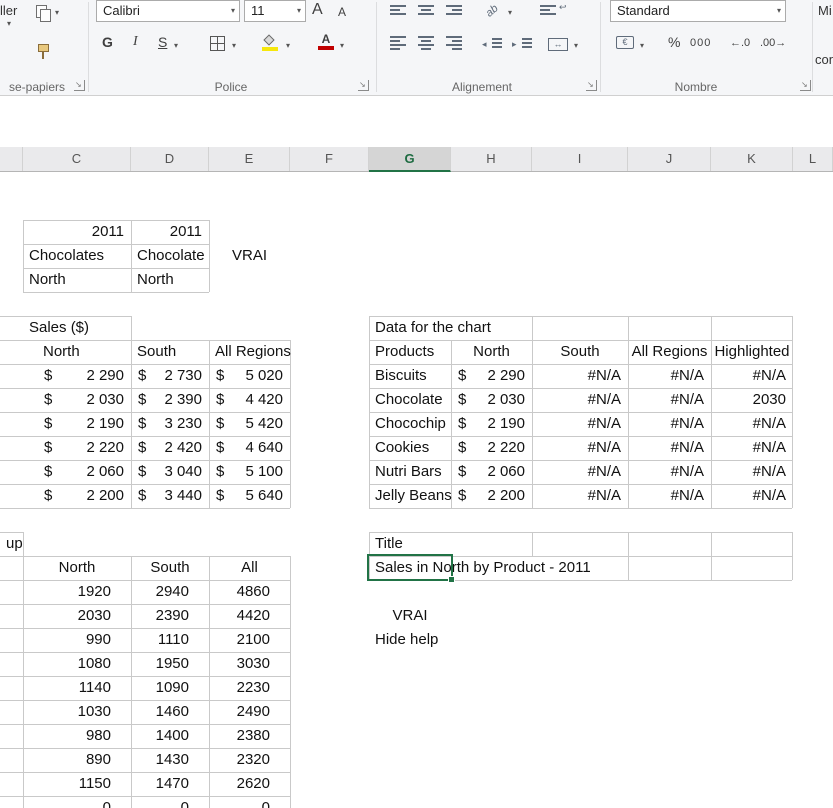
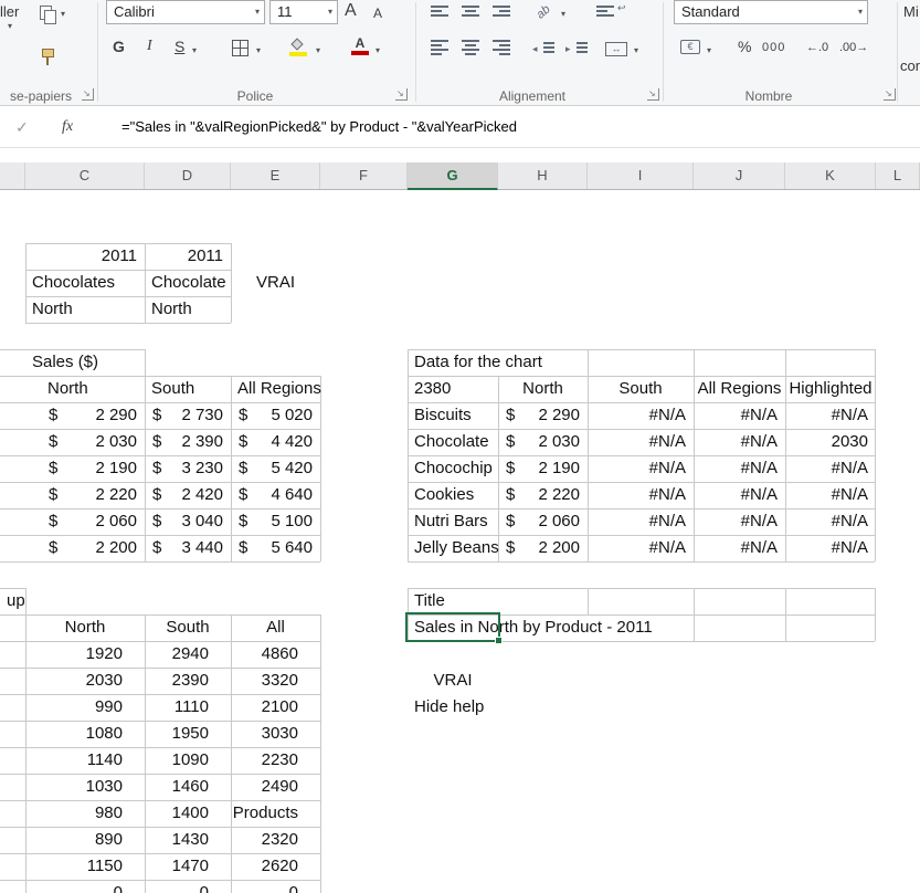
  ller
  ▾
  ▾
  se-papiers
  ↘
  Calibri
  ▾
  11
  ▾
  A
  A
  G
  I
  S
  ▾
  ▾
  ▾
  A
  ▾
  Police
  ↘
  ▾
  ↩
  ◂
  ▸
  ↔
  ▾
  Alignement
  ↘
  Standard
  ▾
  €
  ▾
  %
  000
  ←.0
  .00→
  Nombre
  ↘
  Mi
  con
+ ✓
+ fx
+ ="Sales in "&valRegionPicked&" by Product - "&valYearPicked
  C
  D
  E
  F
  G
  H
  I
  J
  K
  L
  2011
  2011
  Chocolates
  Chocolate
  VRAI
  North
  North
  Sales ($)
  Data for the chart
  North
  South
  All Regions
- Products
+ 2380
  North
  South
  All Regions
  Highlighted
  $
  2 290
  $
  2 730
  $
  5 020
  Biscuits
  $
  2 290
  #N/A
  #N/A
  #N/A
  $
  2 030
  $
  2 390
  $
  4 420
  Chocolate
  $
  2 030
  #N/A
  #N/A
  2030
  $
  2 190
  $
  3 230
  $
  5 420
  Chocochip
  $
  2 190
  #N/A
  #N/A
  #N/A
  $
  2 220
  $
  2 420
  $
  4 640
  Cookies
  $
  2 220
  #N/A
  #N/A
  #N/A
  $
  2 060
  $
  3 040
  $
  5 100
  Nutri Bars
  $
  2 060
  #N/A
  #N/A
  #N/A
  $
  2 200
  $
  3 440
  $
  5 640
  Jelly Beans
  $
  2 200
  #N/A
  #N/A
  #N/A
  up
  Title
  North
  South
  All
  Sales in North by Product - 2011
  1920
  2940
  4860
  2030
  2390
- 4420
+ 3320
  VRAI
  990
  1110
  2100
  Hide help
  1080
  1950
  3030
  1140
  1090
  2230
  1030
  1460
  2490
  980
  1400
- 2380
+ Products
  890
  1430
  2320
  1150
  1470
  2620
